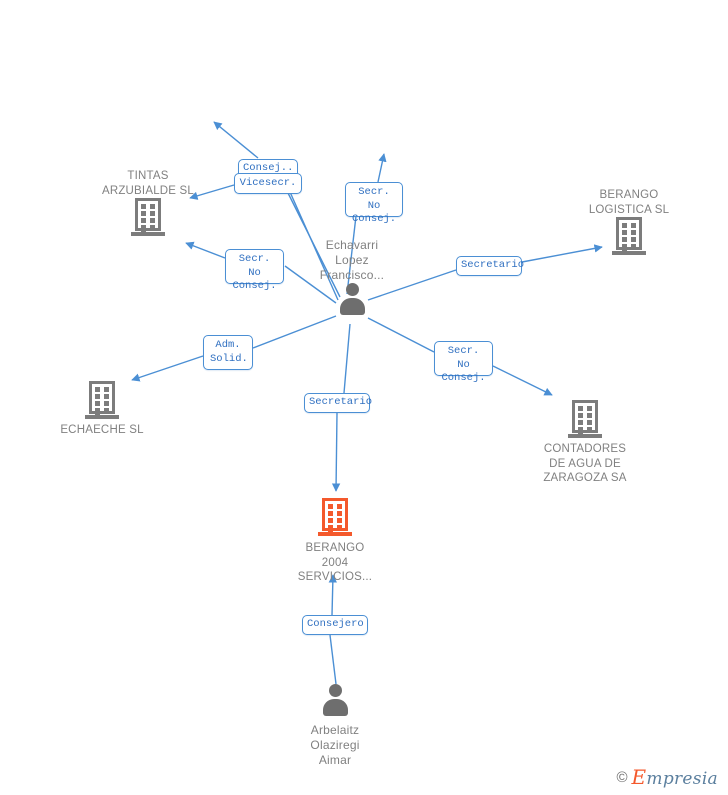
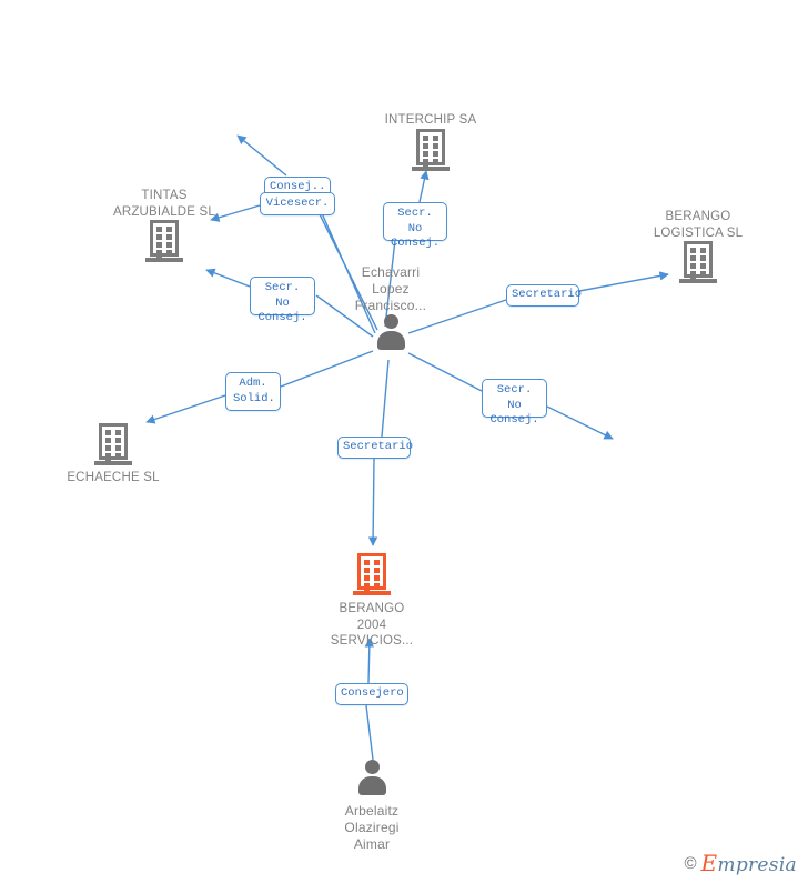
+ INTERCHIP SA
  TINTAS
  ARZUBIALDE SL
  BERANGO
  LOGISTICA SL
  Echavarri
  Lopez
  Francisco...
  ECHAECHE SL
- CONTADORES
- DE AGUA DE
- ZARAGOZA SA
  BERANGO
  2004
  SERVICIOS...
  Arbelaitz
  Olaziregi
  Aimar
  Consej..
  Vicesecr.
  Secr. No
  Consej.
  Secr. No
  Consej.
  Secretario
  Adm.
  Solid.
  Secr. No
  Consej.
  Secretario
  Consejero
  ©
  Empresia
